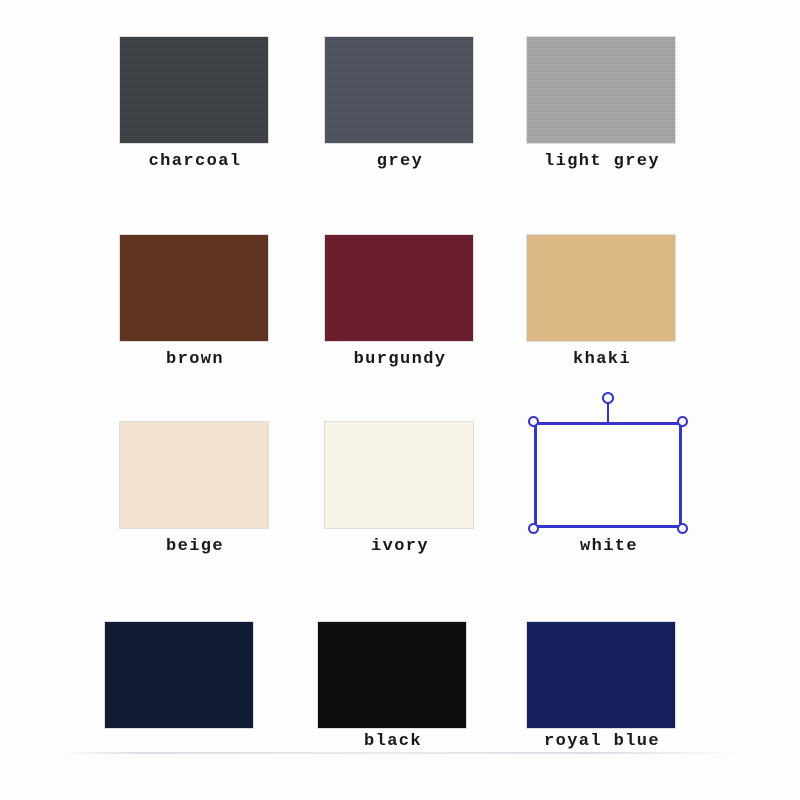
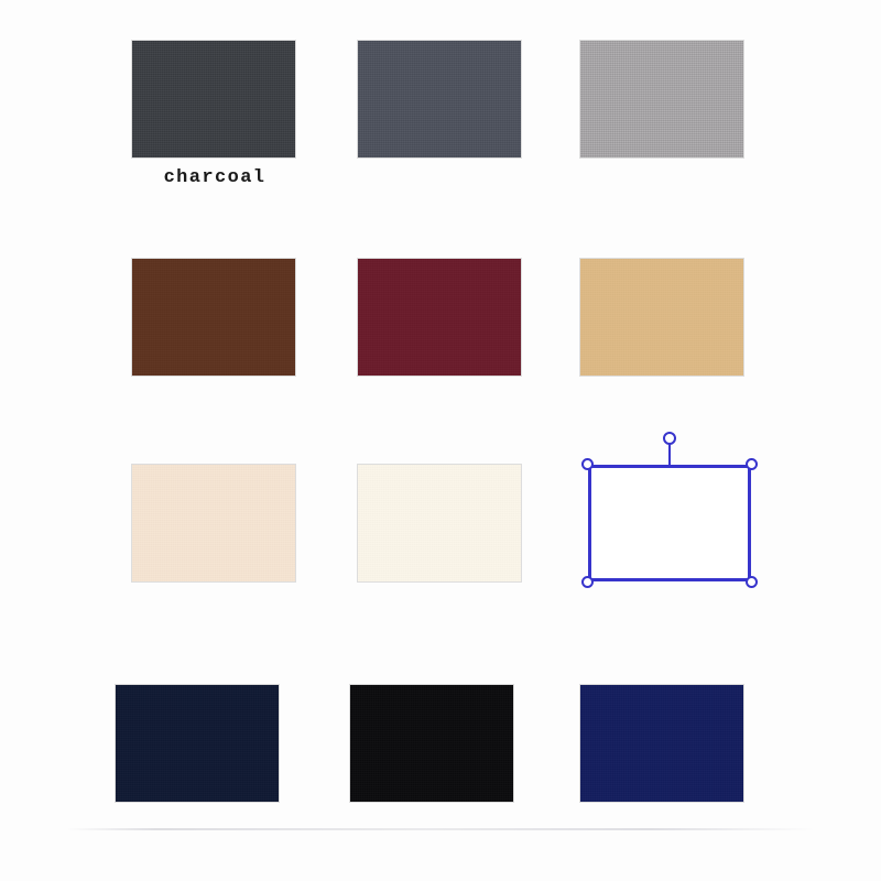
  charcoal
- grey
- light grey
- brown
- burgundy
- khaki
- beige
- ivory
- white
- black
- royal blue
